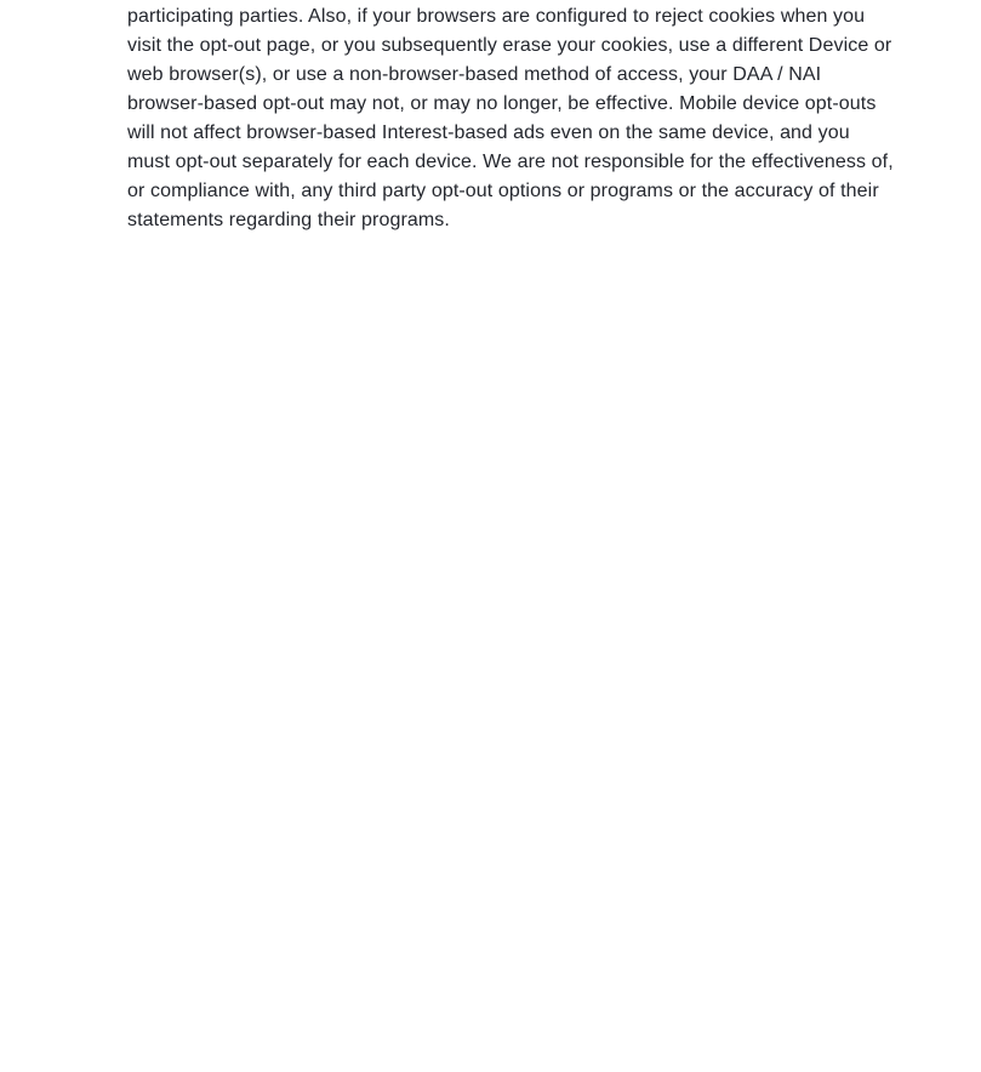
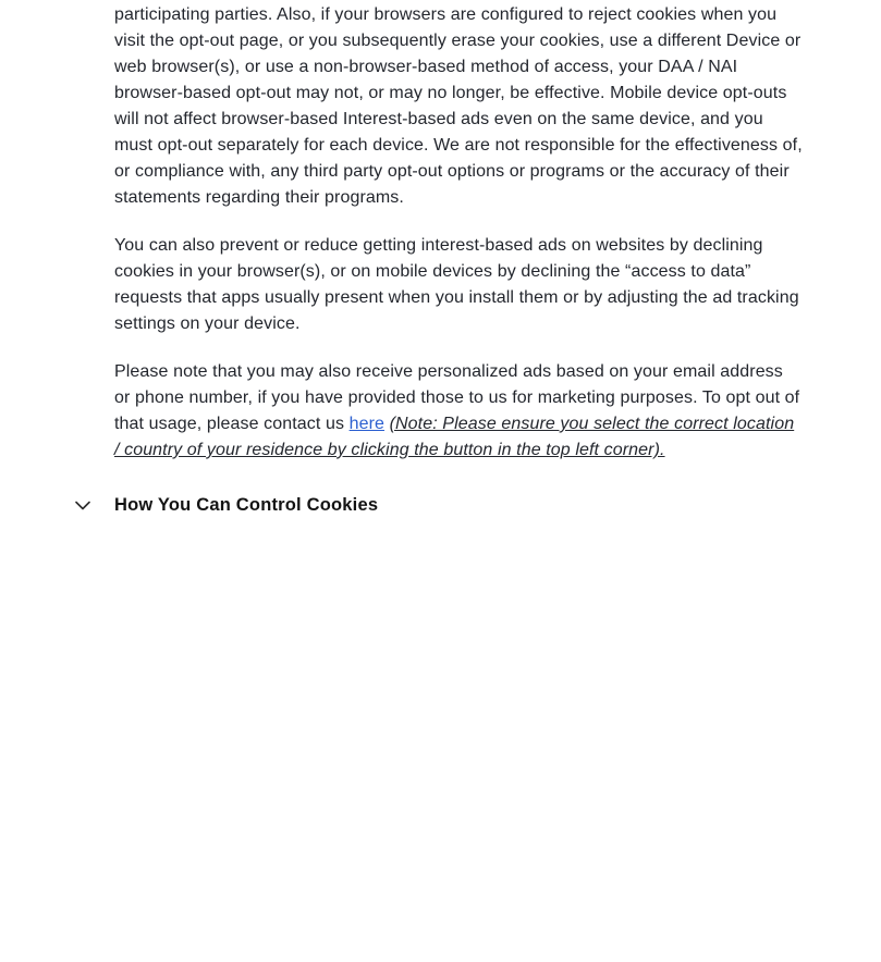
  participating parties. Also, if your browsers are configured to reject cookies when you visit the opt-out page, or you subsequently erase your cookies, use a different Device or web browser(s), or use a non-browser-based method of access, your DAA / NAI browser-based opt-out may not, or may no longer, be effective. Mobile device opt-outs will not affect browser-based Interest-based ads even on the same device, and you must opt-out separately for each device. We are not responsible for the effectiveness of, or compliance with, any third party opt-out options or programs or the accuracy of their statements regarding their programs.
+ You can also prevent or reduce getting interest-based ads on websites by declining cookies in your browser(s), or on mobile devices by declining the “access to data” requests that apps usually present when you install them or by adjusting the ad tracking settings on your device.
+ Please note that you may also receive personalized ads based on your email address or phone number, if you have provided those to us for marketing purposes. To opt out of that usage, please contact us here (Note: Please ensure you select the correct location / country of your residence by clicking the button in the top left corner).
+ How You Can Control Cookies
